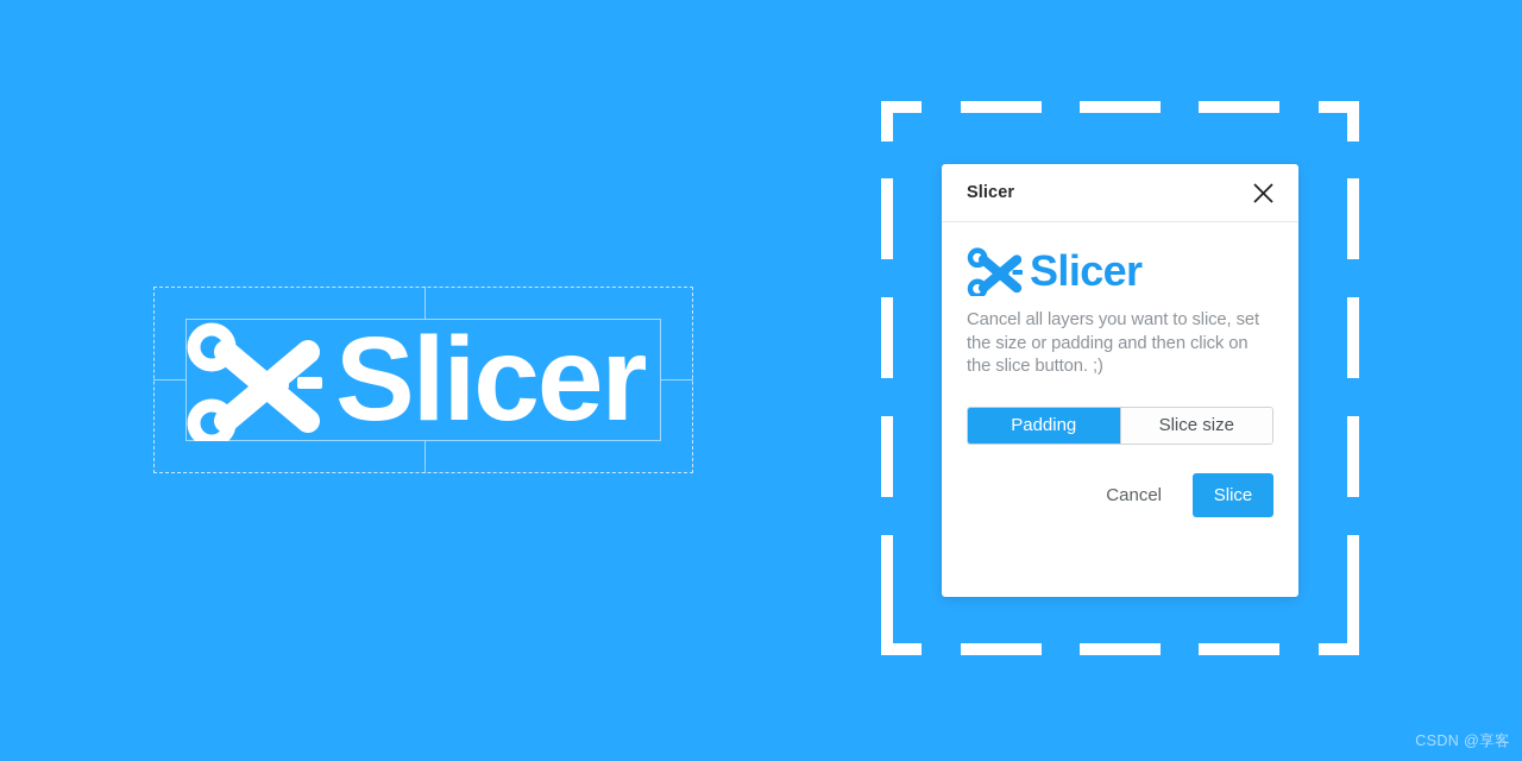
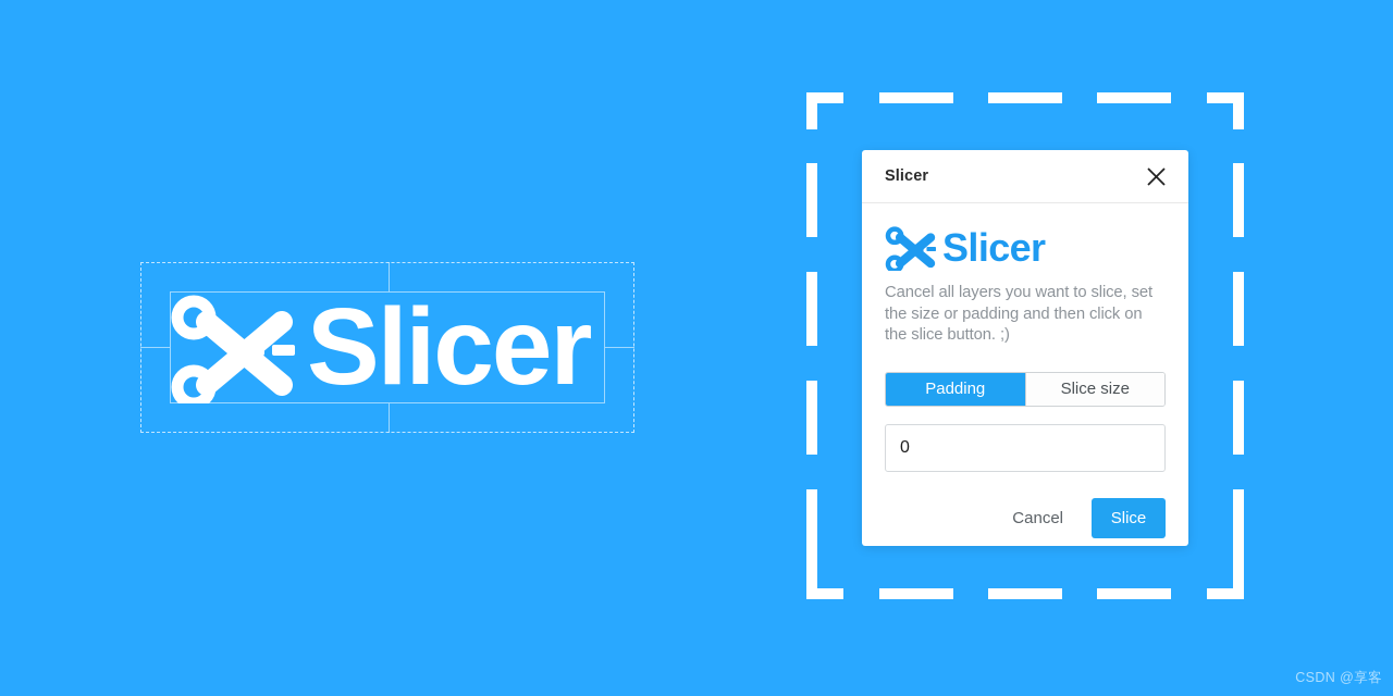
  Slicer
  Slicer
  Slicer
  Cancel all layers you want to slice, set the size or padding and then click on the slice button. ;)
  Padding
  Slice size
+ 0
  Cancel
  Slice
  CSDN @享客
